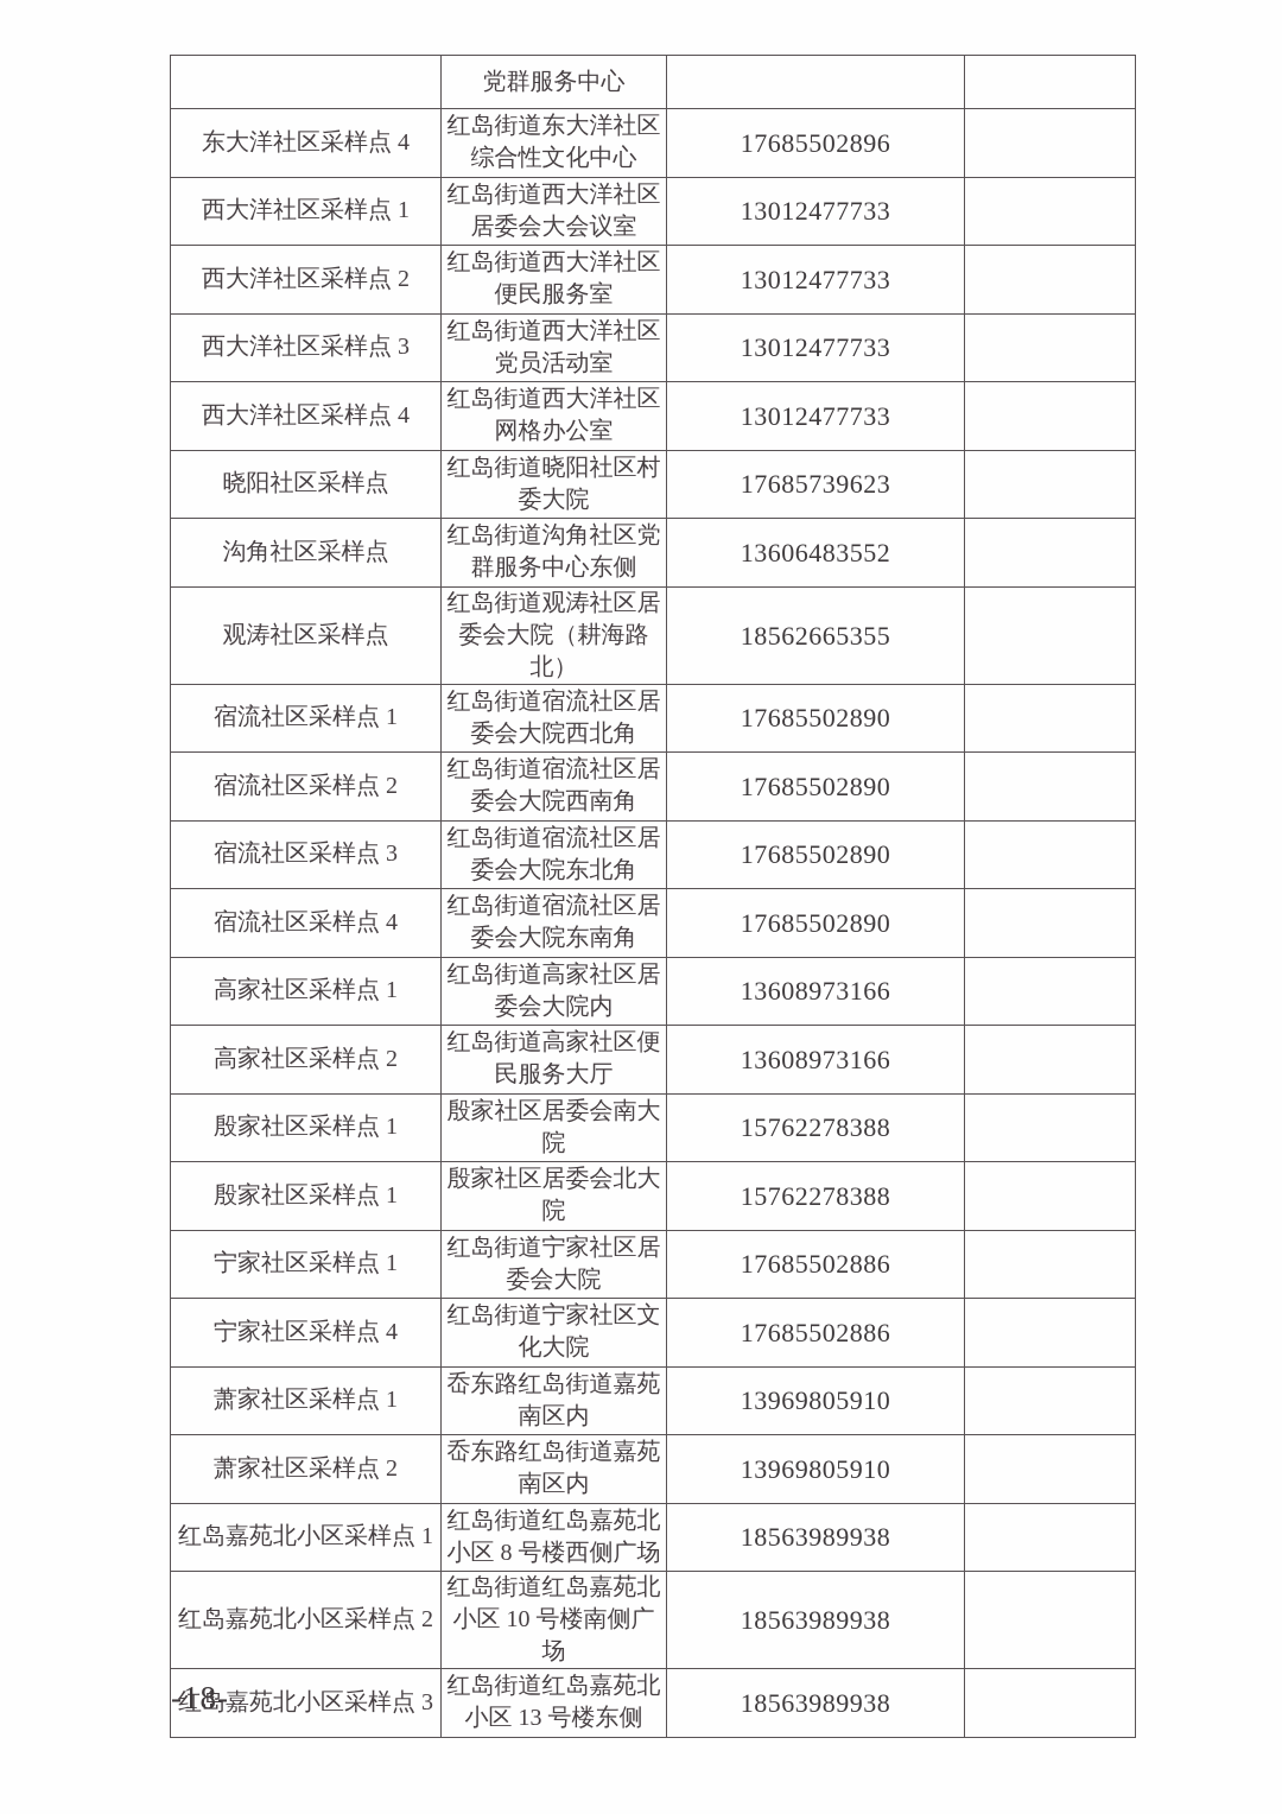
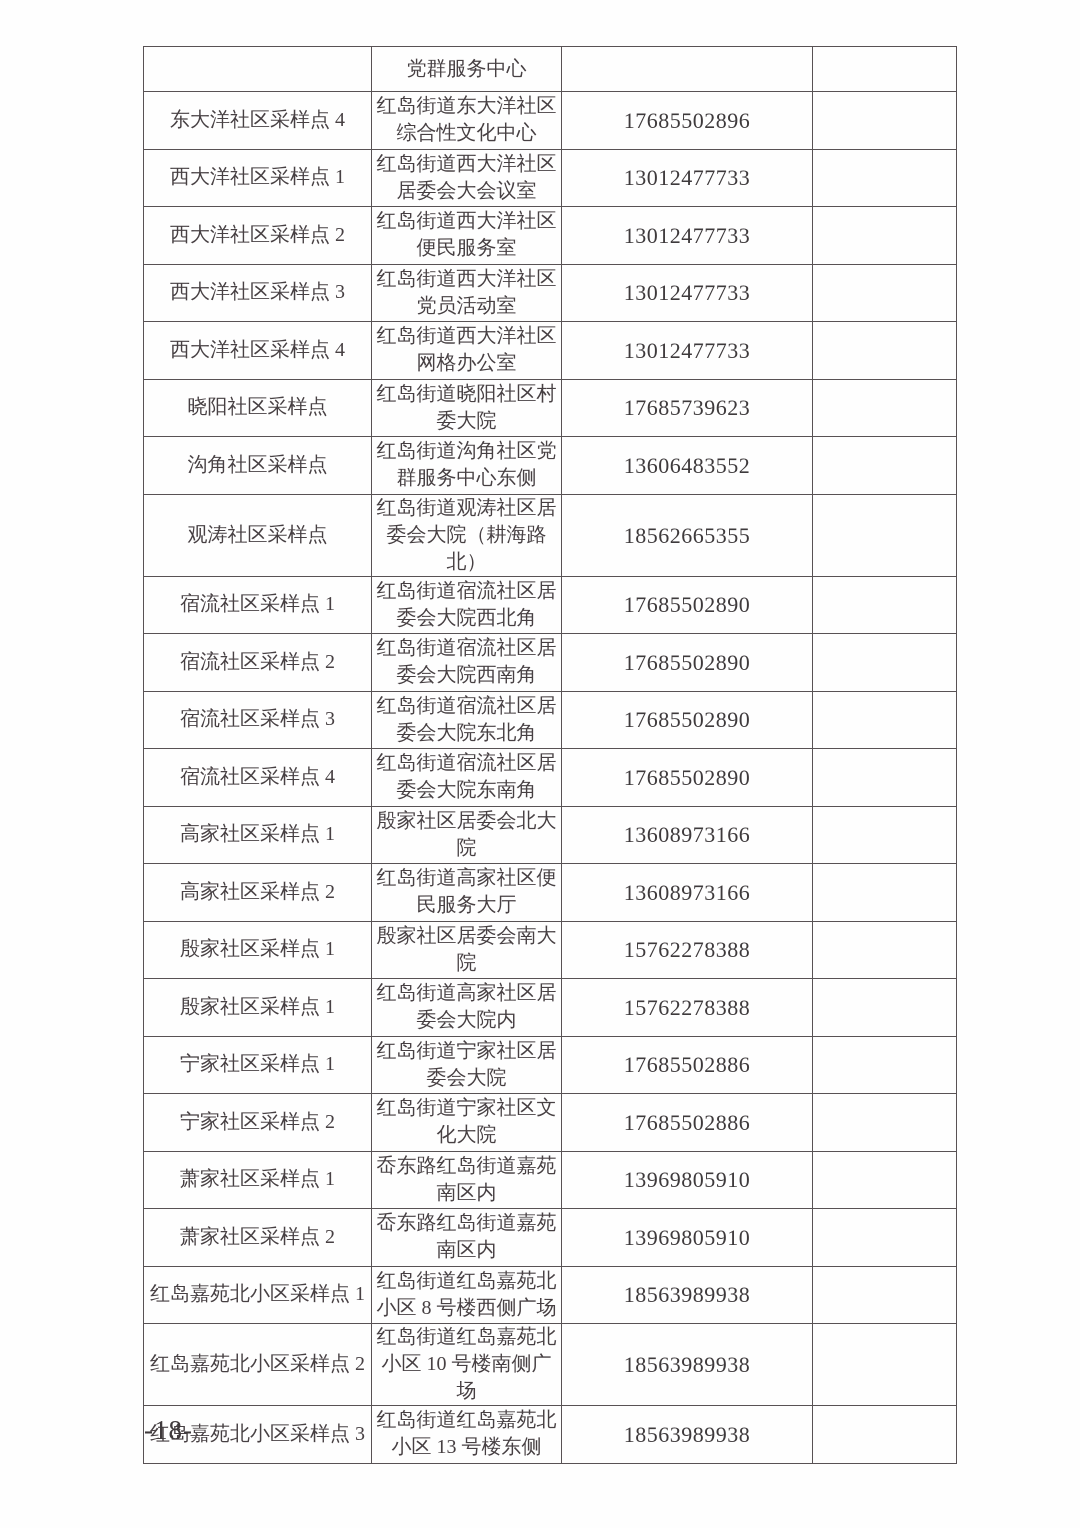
  	党群服务中心
  东大洋社区采样点 4	红岛街道东大洋社区 综合性文化中心	17685502896
  西大洋社区采样点 1	红岛街道西大洋社区 居委会大会议室	13012477733
  西大洋社区采样点 2	红岛街道西大洋社区 便民服务室	13012477733
  西大洋社区采样点 3	红岛街道西大洋社区 党员活动室	13012477733
  西大洋社区采样点 4	红岛街道西大洋社区 网格办公室	13012477733
  晓阳社区采样点	红岛街道晓阳社区村 委大院	17685739623
  沟角社区采样点	红岛街道沟角社区党 群服务中心东侧	13606483552
  观涛社区采样点	红岛街道观涛社区居 委会大院（耕海路北）	18562665355
  宿流社区采样点 1	红岛街道宿流社区居 委会大院西北角	17685502890
  宿流社区采样点 2	红岛街道宿流社区居 委会大院西南角	17685502890
  宿流社区采样点 3	红岛街道宿流社区居 委会大院东北角	17685502890
  宿流社区采样点 4	红岛街道宿流社区居 委会大院东南角	17685502890
- 高家社区采样点 1	红岛街道高家社区居 委会大院内	13608973166
+ 高家社区采样点 1	殷家社区居委会北大 院	13608973166
  高家社区采样点 2	红岛街道高家社区便 民服务大厅	13608973166
  殷家社区采样点 1	殷家社区居委会南大 院	15762278388
- 殷家社区采样点 1	殷家社区居委会北大 院	15762278388
+ 殷家社区采样点 1	红岛街道高家社区居 委会大院内	15762278388
  宁家社区采样点 1	红岛街道宁家社区居 委会大院	17685502886
- 宁家社区采样点 4	红岛街道宁家社区文 化大院	17685502886
+ 宁家社区采样点 2	红岛街道宁家社区文 化大院	17685502886
  萧家社区采样点 1	岙东路红岛街道嘉苑 南区内	13969805910
  萧家社区采样点 2	岙东路红岛街道嘉苑 南区内	13969805910
  红岛嘉苑北小区采样点 1	红岛街道红岛嘉苑北 小区 8 号楼西侧广场	18563989938
  红岛嘉苑北小区采样点 2	红岛街道红岛嘉苑北 小区 10 号楼南侧广场	18563989938
  红岛嘉苑北小区采样点 3	红岛街道红岛嘉苑北 小区 13 号楼东侧	18563989938
  -18-
